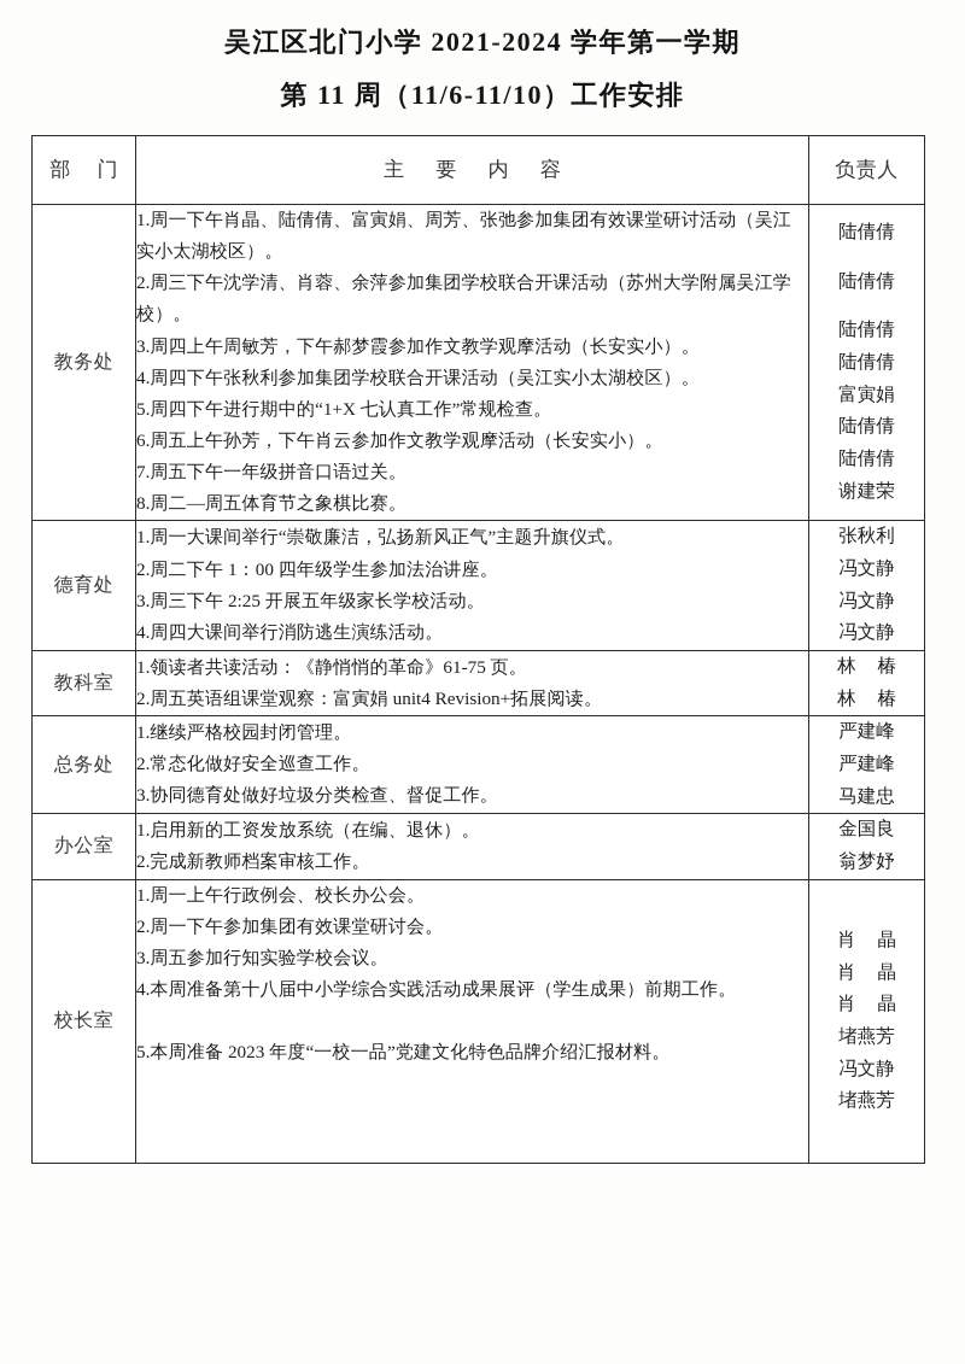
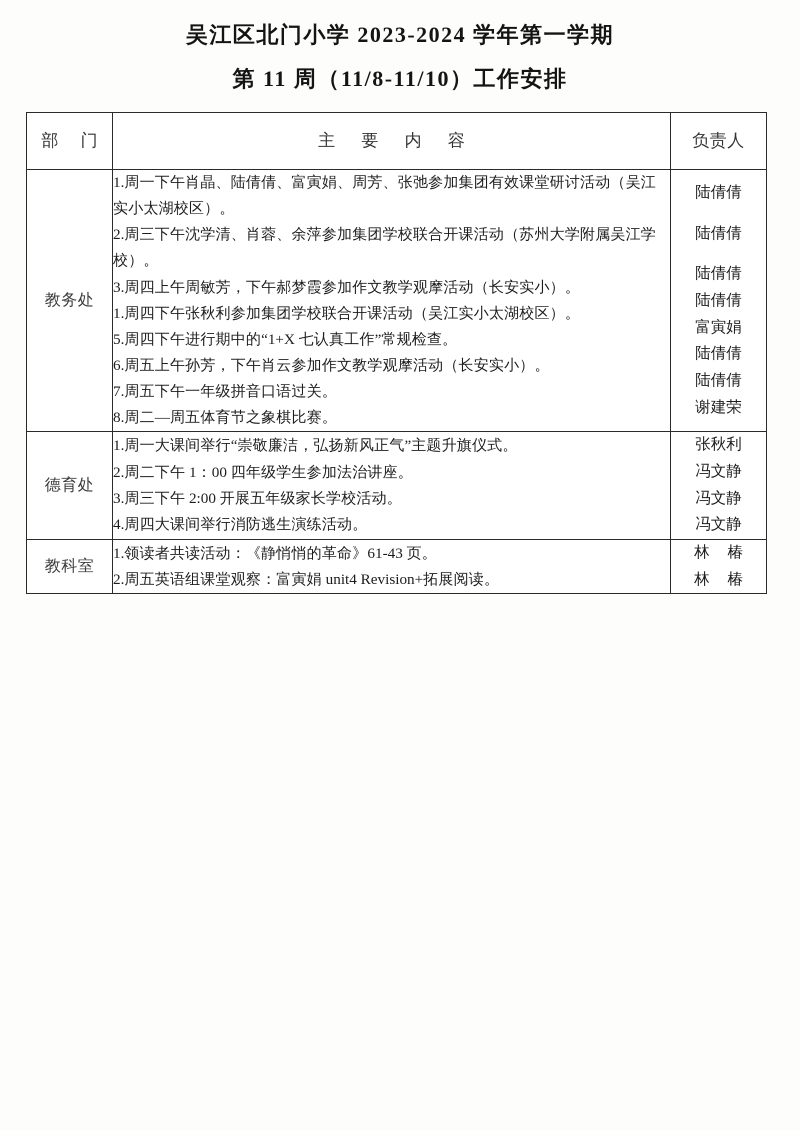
- 吴江区北门小学 2021-2024 学年第一学期
+ 吴江区北门小学 2023-2024 学年第一学期
- 第 11 周（11/6-11/10）工作安排
+ 第 11 周（11/8-11/10）工作安排
  部 门	主 要 内 容	负责人
- 教务处	1.周一下午肖晶、陆倩倩、富寅娟、周芳、张弛参加集团有效课堂研讨活动（吴江实小太湖校区）。 2.周三下午沈学清、肖蓉、余萍参加集团学校联合开课活动（苏州大学附属吴江学校）。 3.周四上午周敏芳，下午郝梦霞参加作文教学观摩活动（长安实小）。 4.周四下午张秋利参加集团学校联合开课活动（吴江实小太湖校区）。 5.周四下午进行期中的“1+X 七认真工作”常规检查。 6.周五上午孙芳，下午肖云参加作文教学观摩活动（长安实小）。 7.周五下午一年级拼音口语过关。 8.周二—周五体育节之象棋比赛。	陆倩倩 陆倩倩 陆倩倩 陆倩倩 富寅娟 陆倩倩 陆倩倩 谢建荣
+ 教务处	1.周一下午肖晶、陆倩倩、富寅娟、周芳、张弛参加集团有效课堂研讨活动（吴江实小太湖校区）。 2.周三下午沈学清、肖蓉、余萍参加集团学校联合开课活动（苏州大学附属吴江学校）。 3.周四上午周敏芳，下午郝梦霞参加作文教学观摩活动（长安实小）。 1.周四下午张秋利参加集团学校联合开课活动（吴江实小太湖校区）。 5.周四下午进行期中的“1+X 七认真工作”常规检查。 6.周五上午孙芳，下午肖云参加作文教学观摩活动（长安实小）。 7.周五下午一年级拼音口语过关。 8.周二—周五体育节之象棋比赛。	陆倩倩 陆倩倩 陆倩倩 陆倩倩 富寅娟 陆倩倩 陆倩倩 谢建荣
- 德育处	1.周一大课间举行“崇敬廉洁，弘扬新风正气”主题升旗仪式。 2.周二下午 1：00 四年级学生参加法治讲座。 3.周三下午 2:25 开展五年级家长学校活动。 4.周四大课间举行消防逃生演练活动。	张秋利 冯文静 冯文静 冯文静
+ 德育处	1.周一大课间举行“崇敬廉洁，弘扬新风正气”主题升旗仪式。 2.周二下午 1：00 四年级学生参加法治讲座。 3.周三下午 2:00 开展五年级家长学校活动。 4.周四大课间举行消防逃生演练活动。	张秋利 冯文静 冯文静 冯文静
- 教科室	1.领读者共读活动：《静悄悄的革命》61-75 页。 2.周五英语组课堂观察：富寅娟 unit4 Revision+拓展阅读。	林 椿 林 椿
+ 教科室	1.领读者共读活动：《静悄悄的革命》61-43 页。 2.周五英语组课堂观察：富寅娟 unit4 Revision+拓展阅读。	林 椿 林 椿
- 总务处	1.继续严格校园封闭管理。 2.常态化做好安全巡查工作。 3.协同德育处做好垃圾分类检查、督促工作。	严建峰 严建峰 马建忠
- 办公室	1.启用新的工资发放系统（在编、退休）。 2.完成新教师档案审核工作。	金国良 翁梦妤
- 校长室	1.周一上午行政例会、校长办公会。 2.周一下午参加集团有效课堂研讨会。 3.周五参加行知实验学校会议。 4.本周准备第十八届中小学综合实践活动成果展评（学生成果）前期工作。 5.本周准备 2023 年度“一校一品”党建文化特色品牌介绍汇报材料。	肖 晶 肖 晶 肖 晶 堵燕芳 冯文静 堵燕芳
